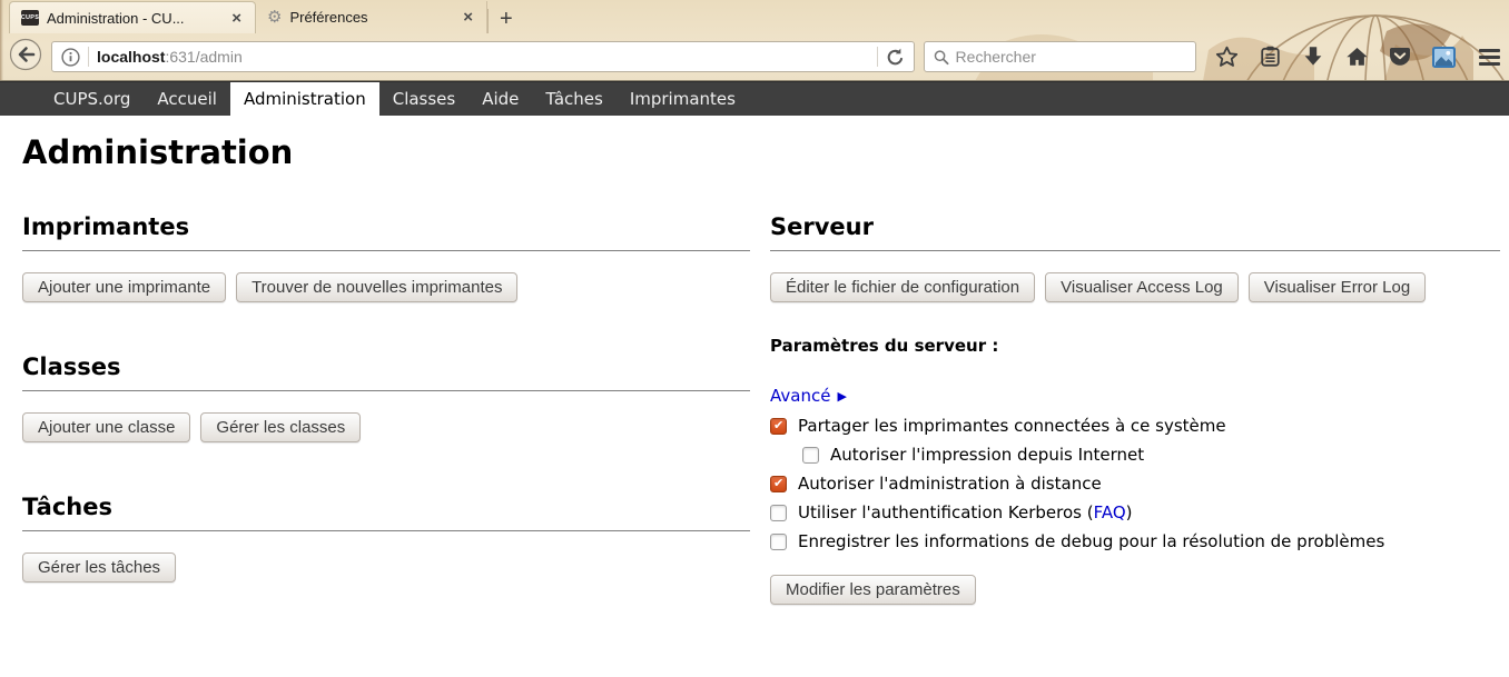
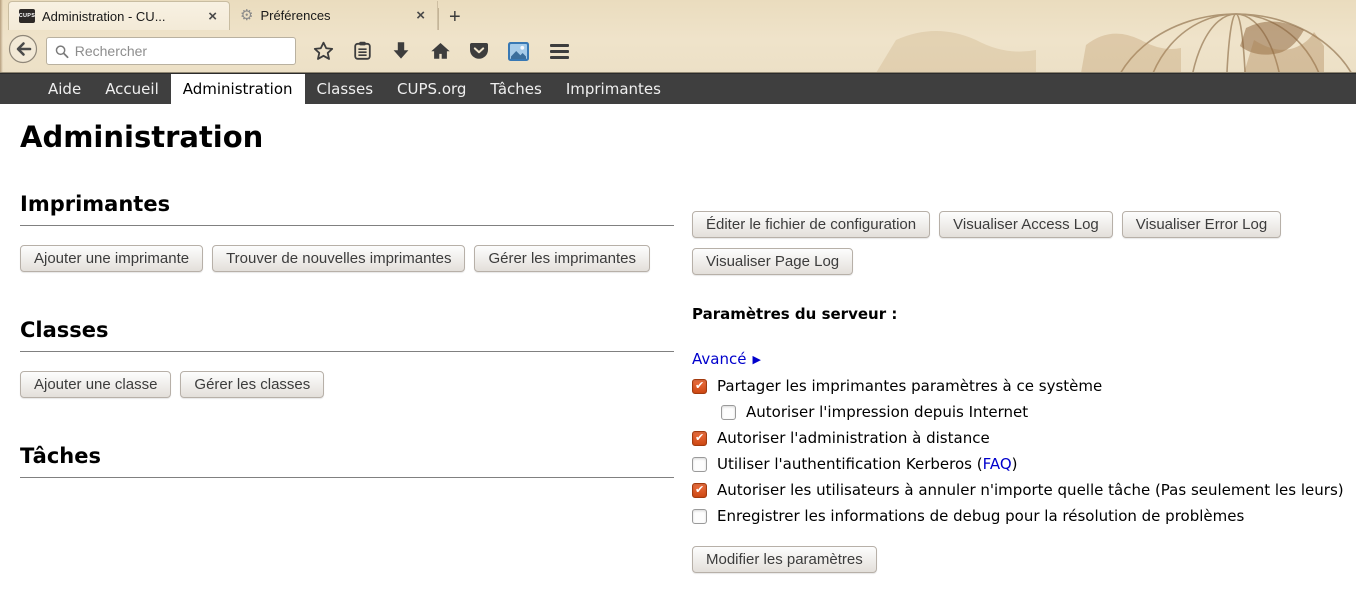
  Administration - CU...
  ×
  ⚙
  Préférences
  ×
  +
- localhost:631/admin
  Rechercher
- CUPS.org
+ Aide
  Accueil
  Administration
  Classes
- Aide
+ CUPS.org
  Tâches
  Imprimantes
  Administration
  Imprimantes
  Ajouter une imprimante
  Trouver de nouvelles imprimantes
+ Gérer les imprimantes
  Classes
  Ajouter une classe
  Gérer les classes
  Tâches
- Gérer les tâches
- Serveur
  Éditer le fichier de configuration
  Visualiser Access Log
  Visualiser Error Log
+ Visualiser Page Log
  Paramètres du serveur :
  Avancé
  ▶
- Partager les imprimantes connectées à ce système
+ Partager les imprimantes paramètres à ce système
  Autoriser l'impression depuis Internet
  Autoriser l'administration à distance
  Utiliser l'authentification Kerberos (FAQ)
+ Autoriser les utilisateurs à annuler n'importe quelle tâche (Pas seulement les leurs)
  Enregistrer les informations de debug pour la résolution de problèmes
  Modifier les paramètres
